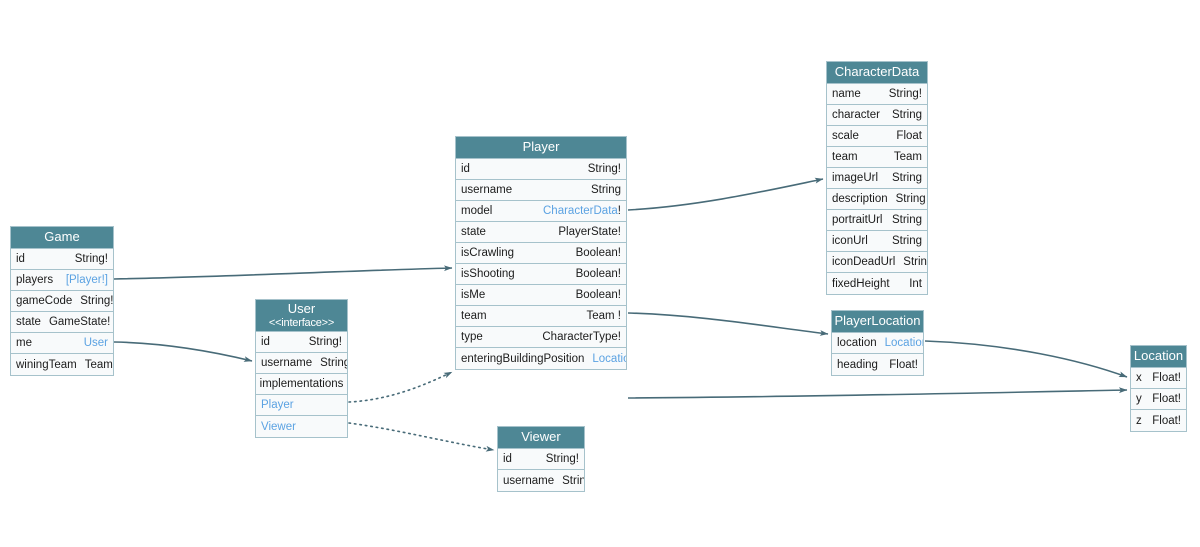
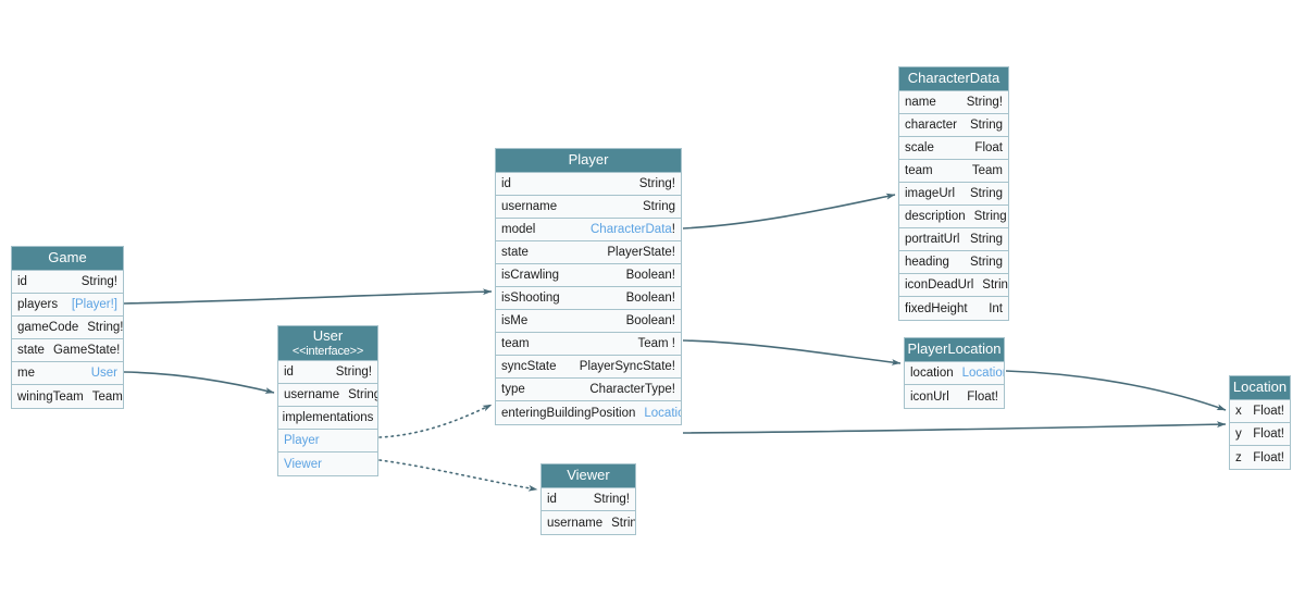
  Game
  id
  String!
  players
  [Player!]
  gameCode
  String!
  state
  GameState!
  me
  User
  winingTeam
  Team
  User
  <<interface>>
  id
  String!
  username
  String
  implementations
  Player
  Viewer
  Player
  id
  String!
  username
  String
  model
  CharacterData!
  state
  PlayerState!
  isCrawling
  Boolean!
  isShooting
  Boolean!
  isMe
  Boolean!
  team
  Team !
+ syncState
+ PlayerSyncState!
  type
  CharacterType!
  enteringBuildingPosition
  Locati
  Viewer
  id
  String!
  username
  Strin
  CharacterData
  name
  String!
  character
  String
  scale
  Float
  team
  Team
  imageUrl
  String
  description
  String
  portraitUrl
  String
- iconUrl
+ heading
  String
  iconDeadUrl
  Strin
  fixedHeight
  Int
  PlayerLocation
  location
  Locatio
- heading
+ iconUrl
  Float!
  Location
  x
  Float!
  y
  Float!
  z
  Float!
